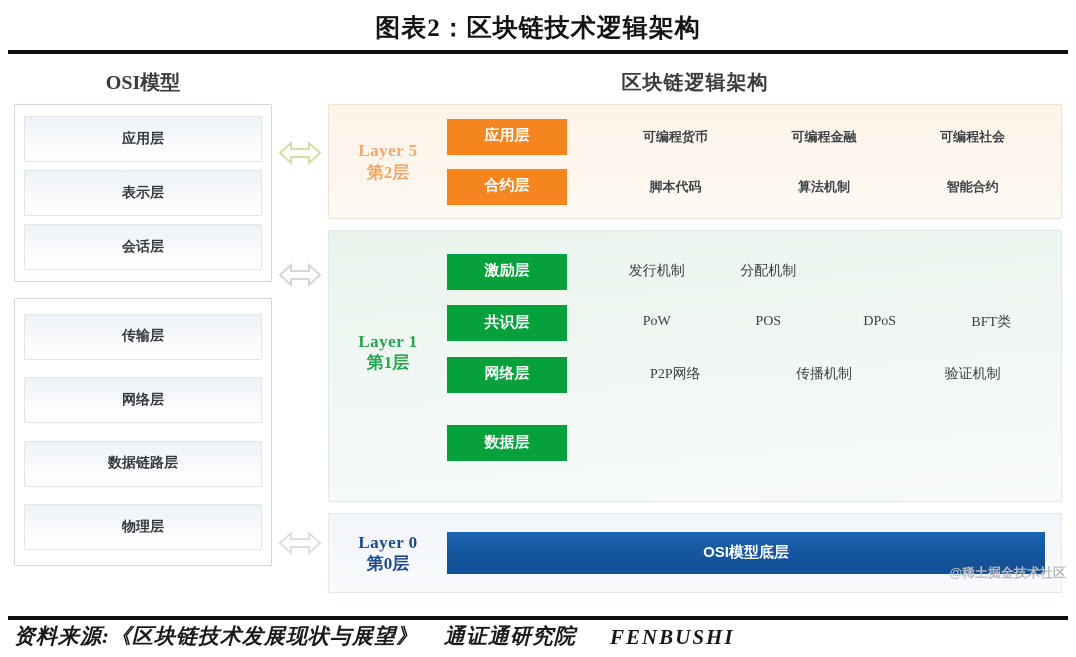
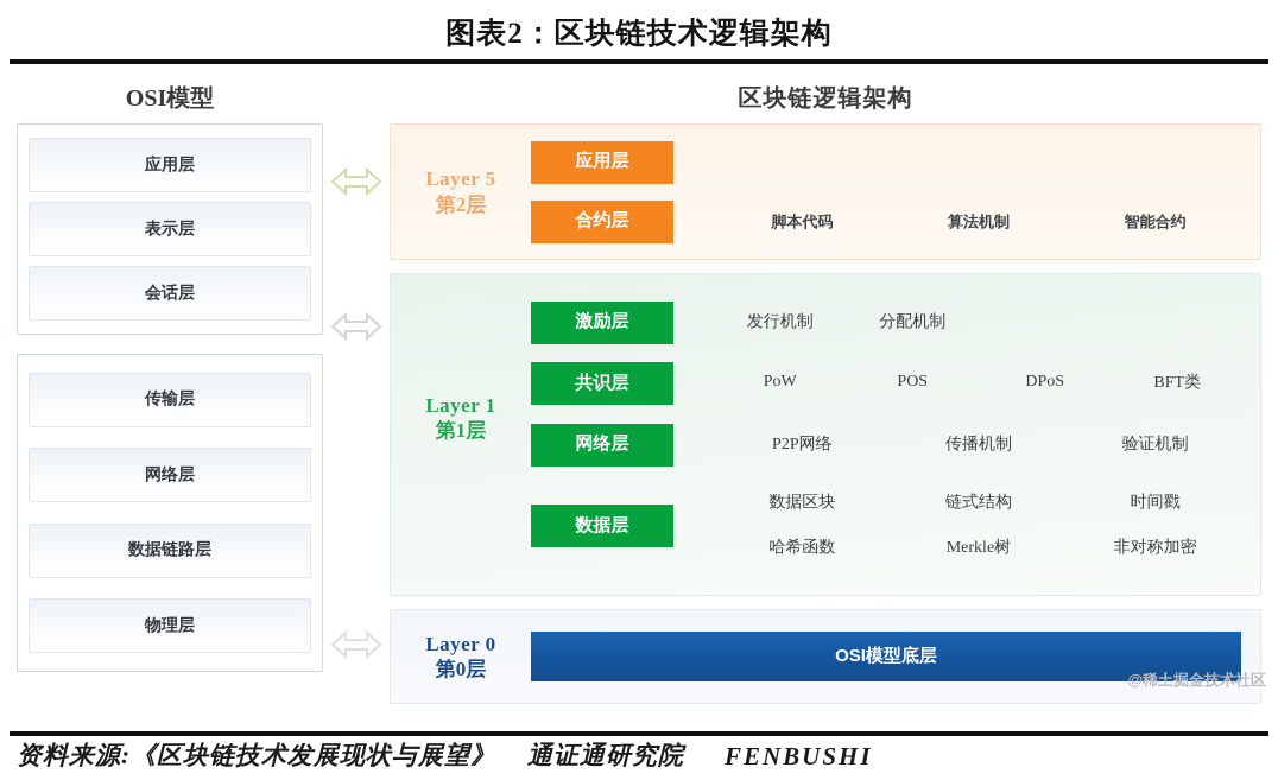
  图表2：区块链技术逻辑架构
  OSI模型
  区块链逻辑架构
  应用层
  表示层
  会话层
  传输层
  网络层
  数据链路层
  物理层
  Layer 5
  第2层
  应用层
- 可编程货币
- 可编程金融
- 可编程社会
  合约层
  脚本代码
  算法机制
  智能合约
  Layer 1
  第1层
  激励层
  发行机制
  分配机制
  共识层
  PoW
  POS
  DPoS
  BFT类
  网络层
  P2P网络
  传播机制
  验证机制
  数据层
+ 数据区块
+ 链式结构
+ 时间戳
+ 哈希函数
+ Merkle树
+ 非对称加密
  Layer 0
  第0层
  OSI模型底层
  @稀土掘金技术社区
  资料来源:《区块链技术发展现状与展望》
  通证通研究院
  FENBUSHI
